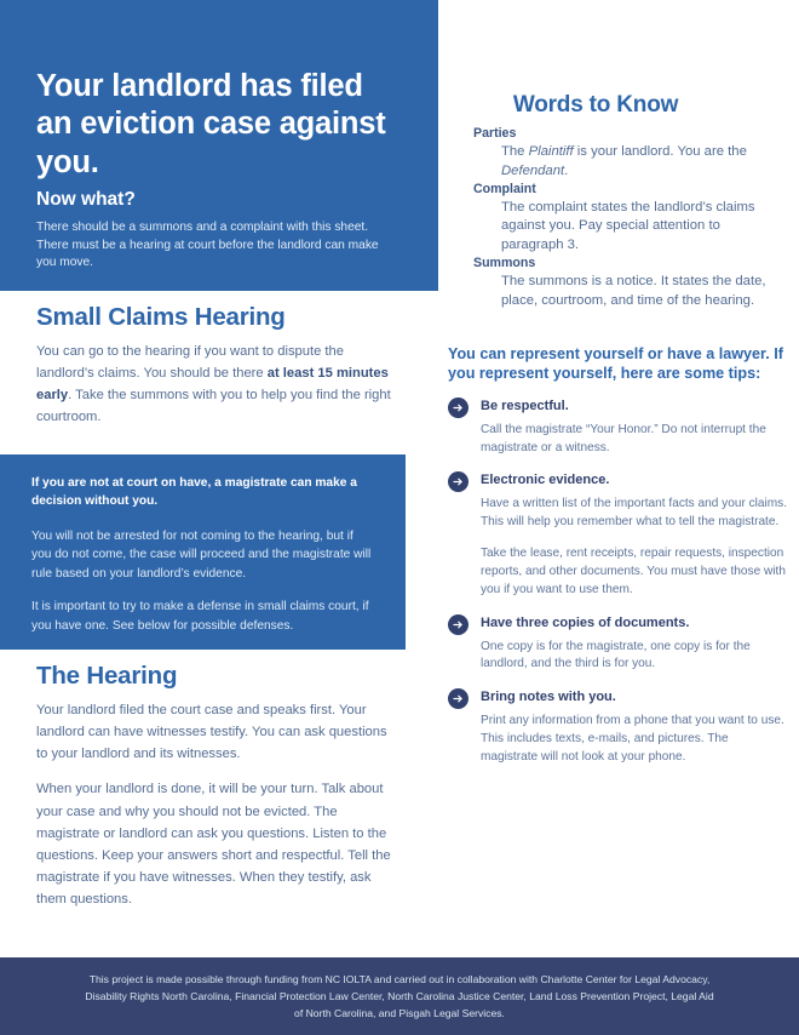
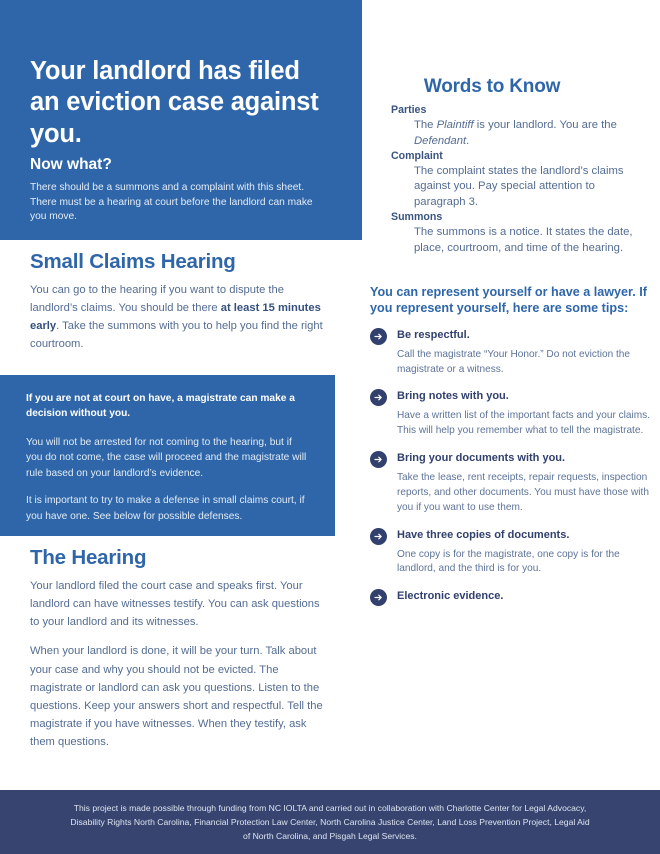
  Your landlord has filed an eviction case against you.
  Now what?
  There should be a summons and a complaint with this sheet. There must be a hearing at court before the landlord can make you move.
  Small Claims Hearing
  You can go to the hearing if you want to dispute the landlord’s claims. You should be there at least 15 minutes early. Take the summons with you to help you find the right courtroom.
  If you are not at court on have, a magistrate can make a decision without you.
  You will not be arrested for not coming to the hearing, but if you do not come, the case will proceed and the magistrate will rule based on your landlord’s evidence.
  It is important to try to make a defense in small claims court, if you have one. See below for possible defenses.
  The Hearing
  Your landlord filed the court case and speaks first. Your landlord can have witnesses testify. You can ask questions to your landlord and its witnesses.
  When your landlord is done, it will be your turn. Talk about your case and why you should not be evicted. The magistrate or landlord can ask you questions. Listen to the questions. Keep your answers short and respectful. Tell the magistrate if you have witnesses. When they testify, ask them questions.
  Words to Know
  Parties
  The Plaintiff is your landlord. You are the Defendant.
  Complaint
  The complaint states the landlord’s claims against you. Pay special attention to paragraph 3.
  Summons
  The summons is a notice. It states the date, place, courtroom, and time of the hearing.
  You can represent yourself or have a lawyer. If you represent yourself, here are some tips:
  Be respectful.
- Call the magistrate “Your Honor.” Do not interrupt the magistrate or a witness.
+ Call the magistrate “Your Honor.” Do not eviction the magistrate or a witness.
- Electronic evidence.
+ Bring notes with you.
  Have a written list of the important facts and your claims. This will help you remember what to tell the magistrate.
+ Bring your documents with you.
  Take the lease, rent receipts, repair requests, inspection reports, and other documents. You must have those with you if you want to use them.
  Have three copies of documents.
  One copy is for the magistrate, one copy is for the landlord, and the third is for you.
- Bring notes with you.
+ Electronic evidence.
- Print any information from a phone that you want to use. This includes texts, e-mails, and pictures. The magistrate will not look at your phone.
  This project is made possible through funding from NC IOLTA and carried out in collaboration with Charlotte Center for Legal Advocacy, Disability Rights North Carolina, Financial Protection Law Center, North Carolina Justice Center, Land Loss Prevention Project, Legal Aid of North Carolina, and Pisgah Legal Services.
